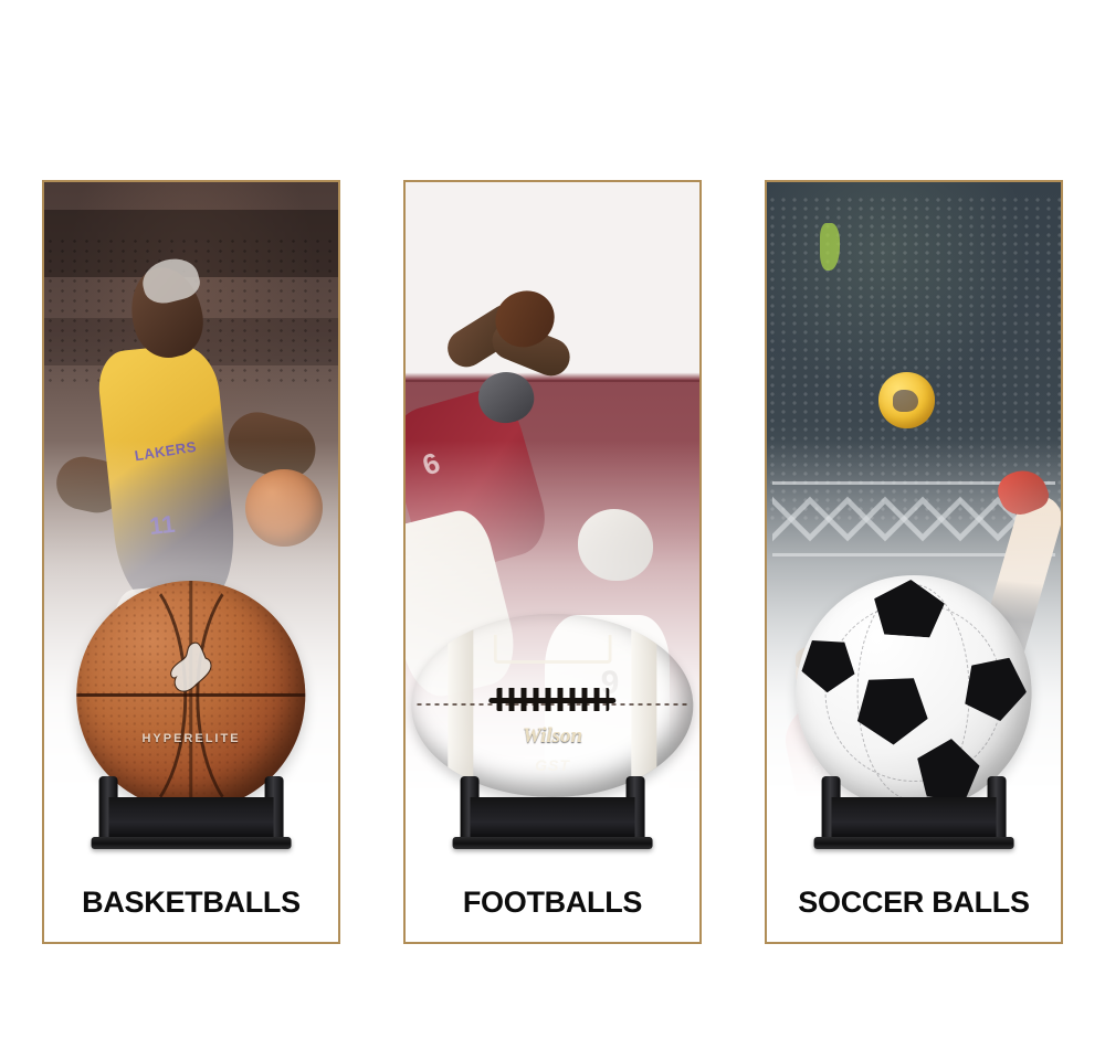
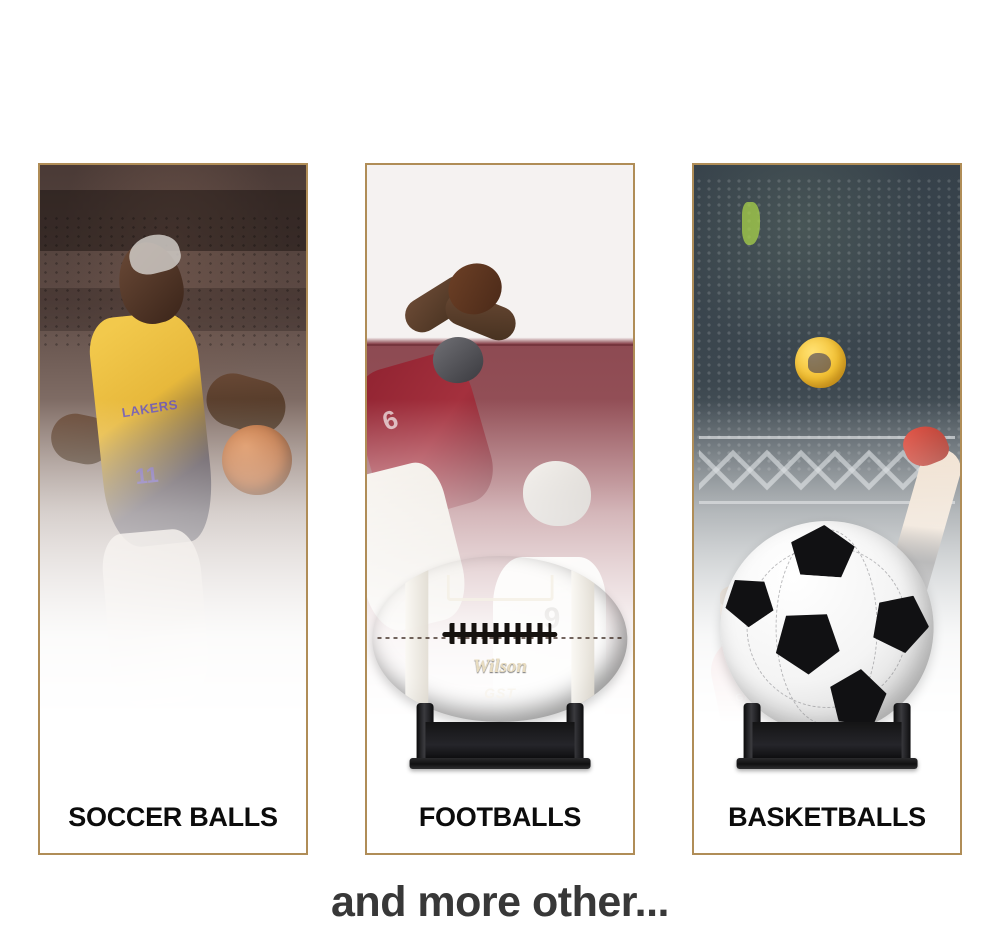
- HYPERELITE
- BASKETBALLS
+ SOCCER BALLS
  Wilson
  FOOTBALLS
- SOCCER BALLS
+ BASKETBALLS
+ and more other...
